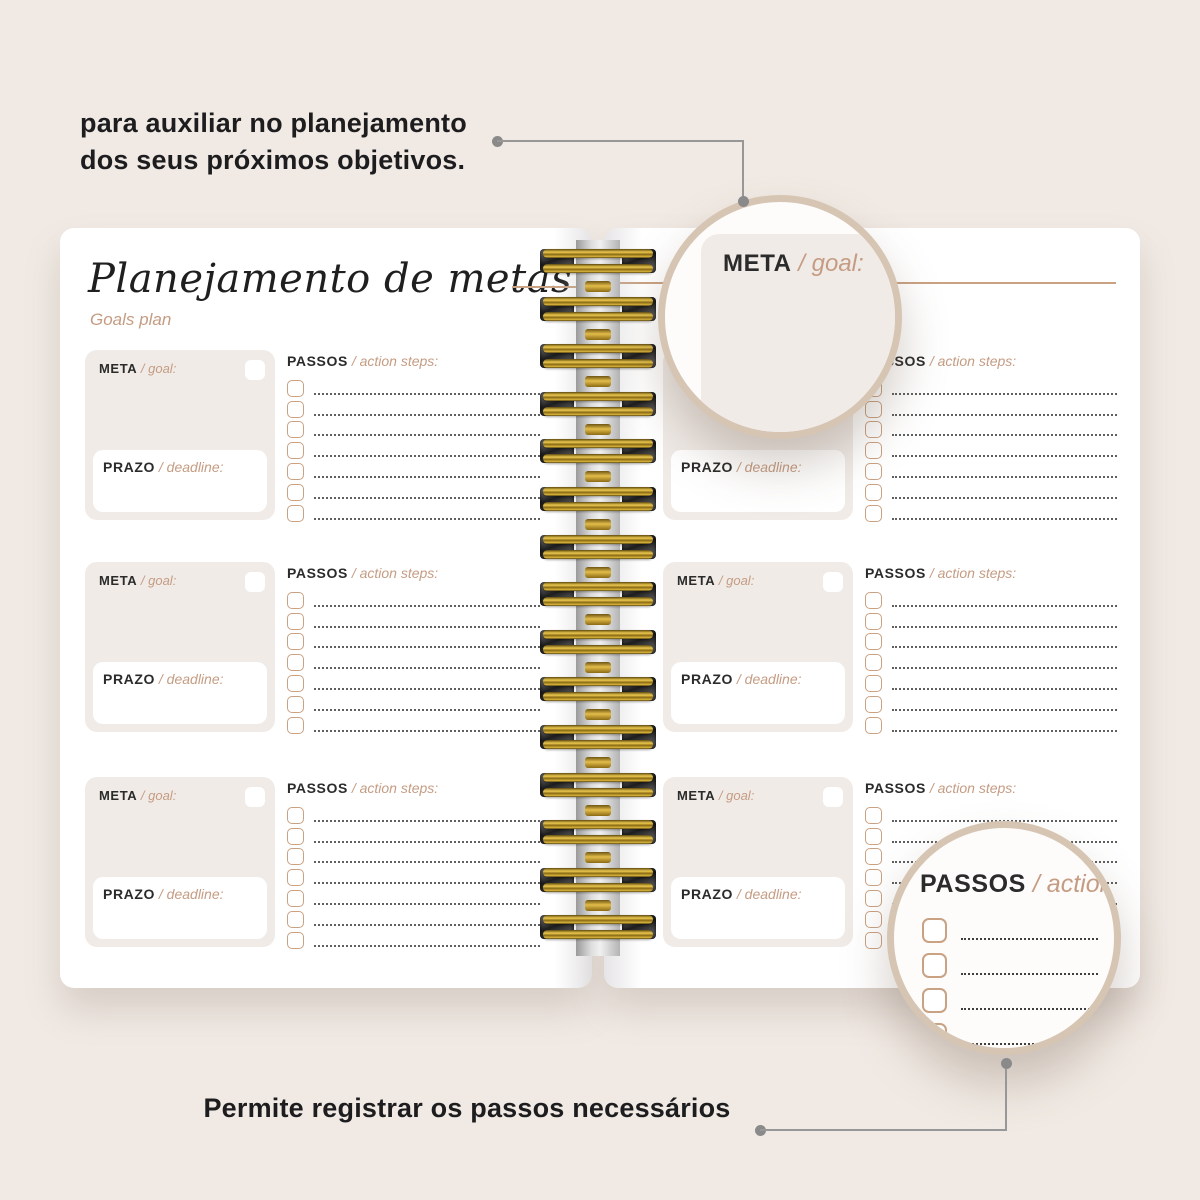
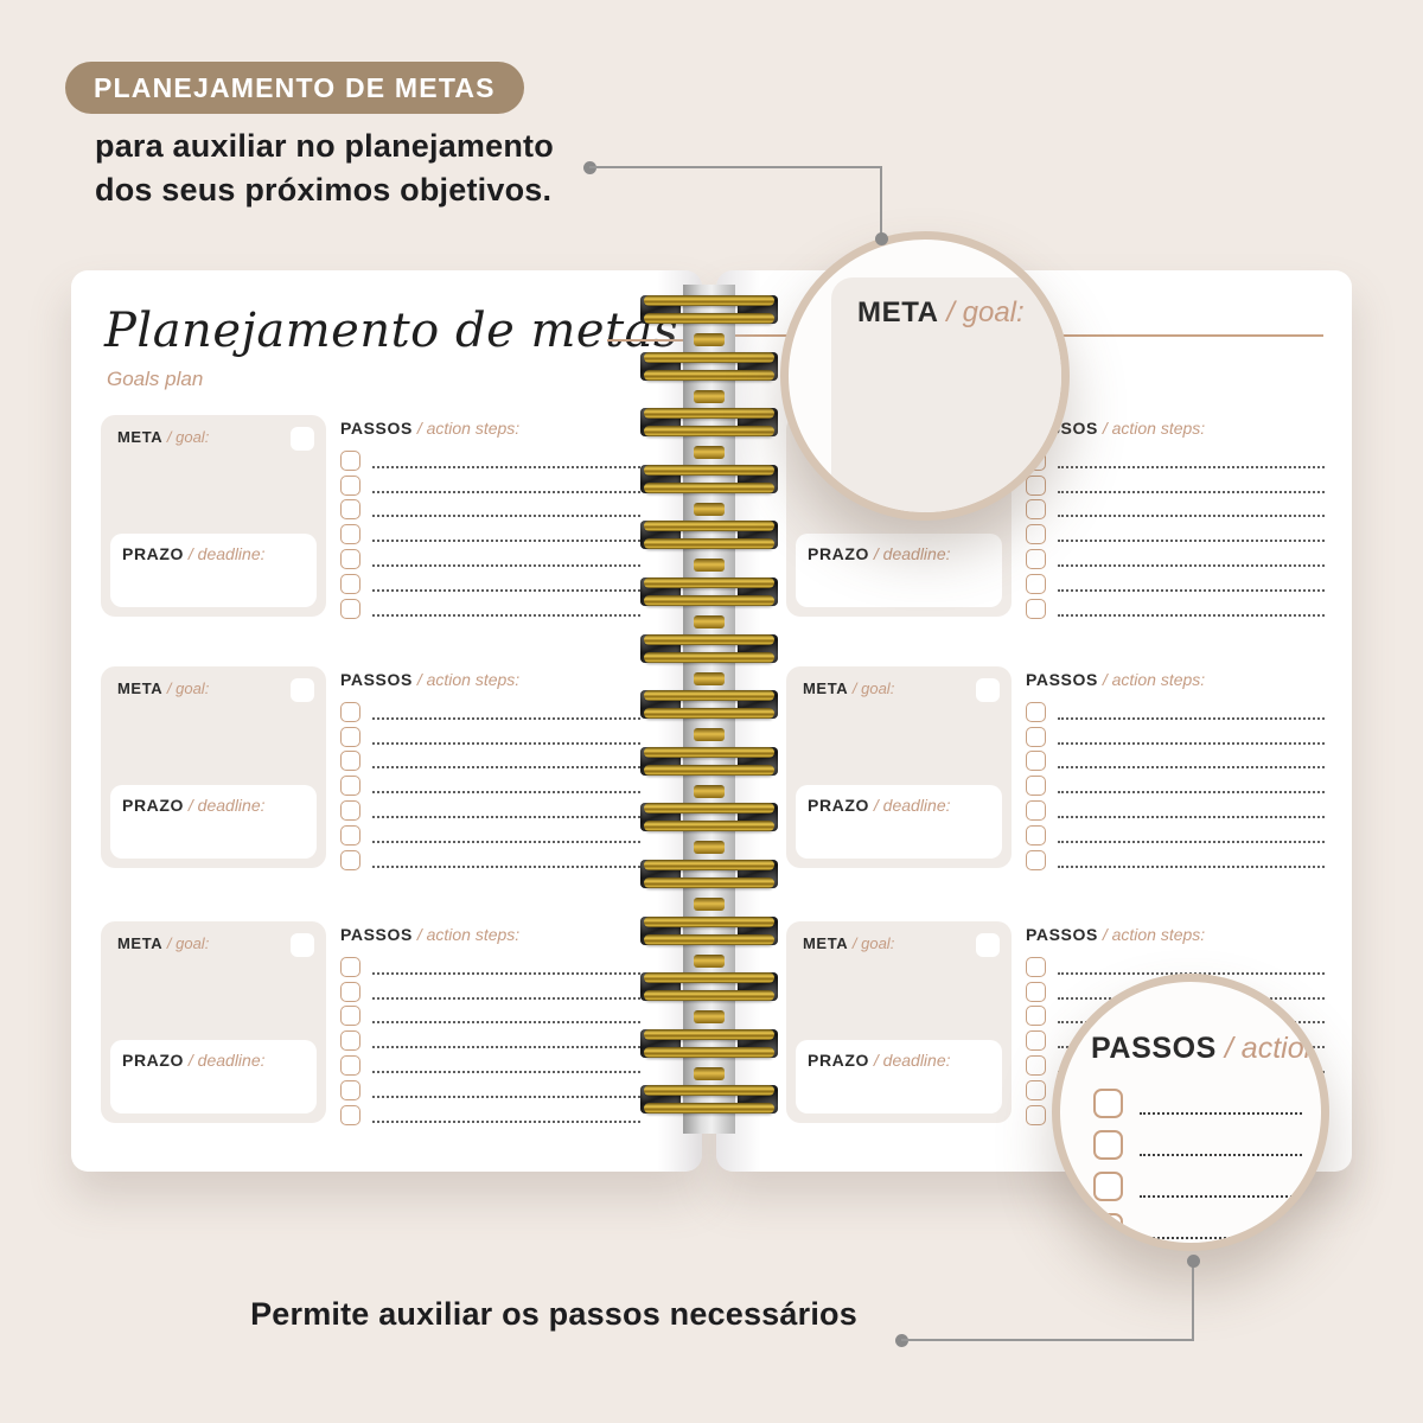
+ PLANEJAMENTO DE METAS
  para auxiliar no planejamento
  dos seus próximos objetivos.
  Planejamento de meta
  Goals plan
  META / goal:
  PRAZO / deadline:
  PASSOS / action steps:
  META / goal:
  PRAZO / deadline:
  PASSOS / action steps:
  META / goal:
  PRAZO / deadline:
  PASSOS / action steps:
  PRAZO / deadline:
  SOS / action steps:
  META / goal:
  PRAZO / deadline:
  PASSOS / action steps:
  META / goal:
  PRAZO / deadline:
  PASSOS / action steps:
  META / goal:
- Permite registrar os passos necessários
+ Permite auxiliar os passos necessários
